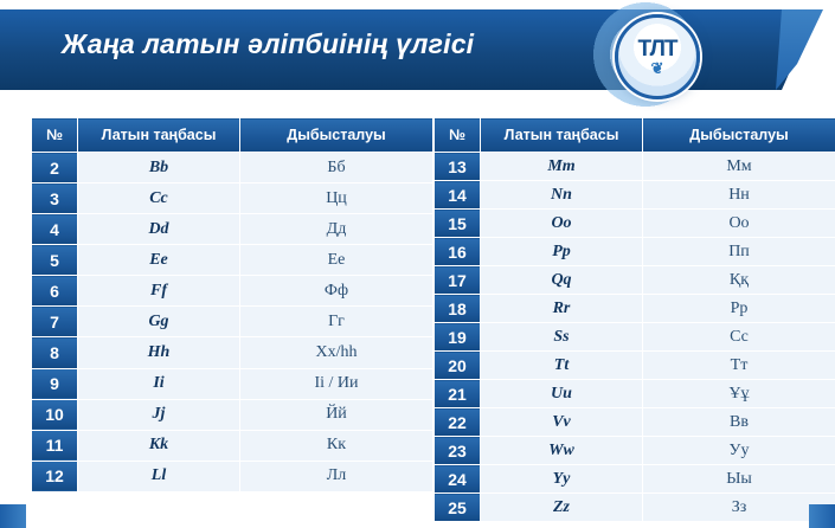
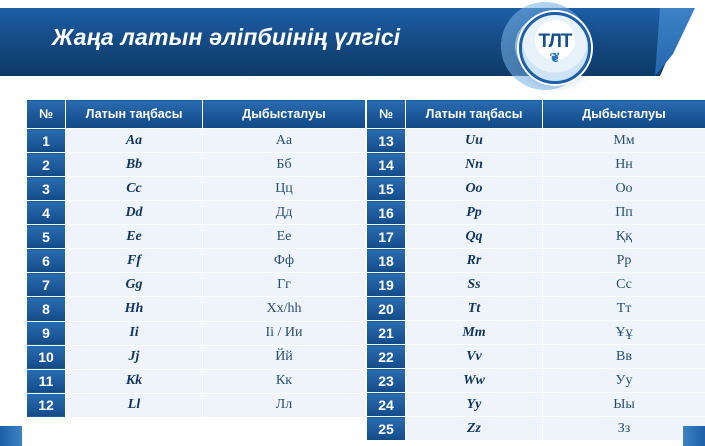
  Жаңа латын әліпбиінің үлгісі
  ТЛТ
  ❦
  №	Латын таңбасы	Дыбысталуы
+ 1	Aa	Аа
  2	Bb	Бб
  3	Cc	Цц
  4	Dd	Дд
  5	Ee	Ее
  6	Ff	Фф
  7	Gg	Гг
  8	Hh	Хх/һh
  9	Ii	Іі / Ии
  10	Jj	Йй
  11	Kk	Кк
  12	Ll	Лл
  №	Латын таңбасы	Дыбысталуы
- 13	Mm	Мм
+ 13	Uu	Мм
  14	Nn	Нн
  15	Oo	Оо
  16	Pp	Пп
  17	Qq	Ққ
  18	Rr	Рр
  19	Ss	Сс
  20	Tt	Тт
- 21	Uu	Ұұ
+ 21	Mm	Ұұ
  22	Vv	Вв
  23	Ww	Уу
  24	Yy	Ыы
  25	Zz	Зз
